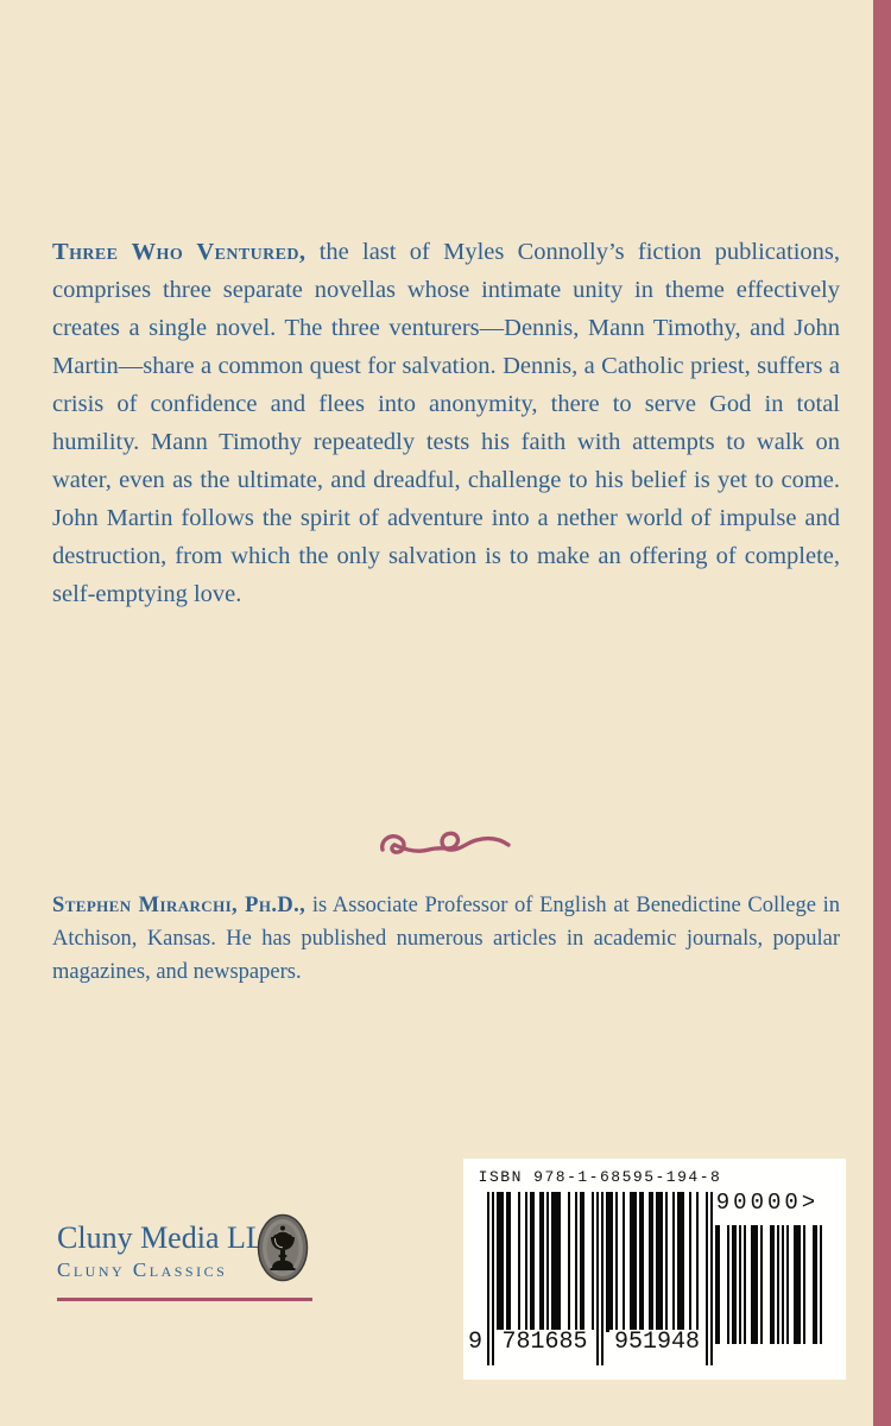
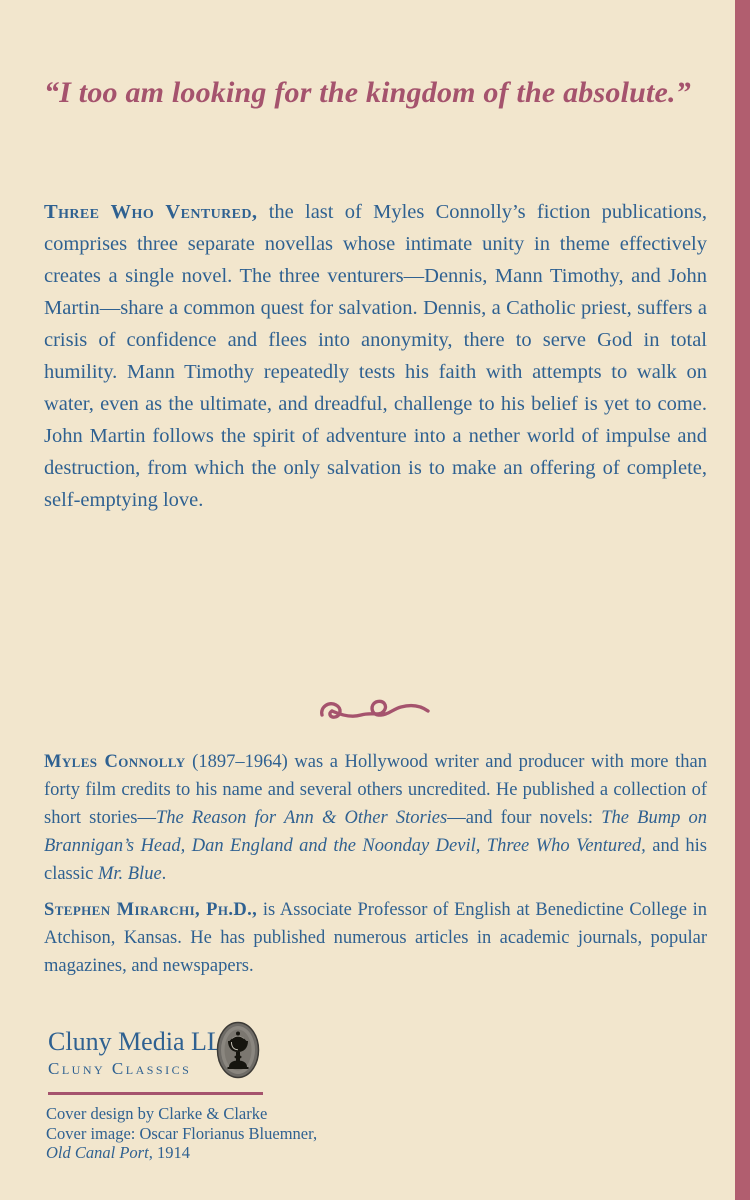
+ “I too am looking for the kingdom of the absolute.”
  Three Who Ventured, the last of Myles Connolly’s fiction publications, comprises three separate novellas whose intimate unity in theme effectively creates a single novel. The three venturers—Dennis, Mann Timothy, and John Martin—share a common quest for salvation. Dennis, a Catholic priest, suffers a crisis of confidence and flees into anonymity, there to serve God in total humility. Mann Timothy repeatedly tests his faith with attempts to walk on water, even as the ultimate, and dreadful, challenge to his belief is yet to come. John Martin follows the spirit of adventure into a nether world of impulse and destruction, from which the only salvation is to make an offering of complete, self-emptying love.
+ Myles Connolly (1897–1964) was a Hollywood writer and producer with more than forty film credits to his name and several others uncredited. He published a collection of short stories—The Reason for Ann & Other Stories—and four novels: The Bump on Brannigan’s Head, Dan England and the Noonday Devil, Three Who Ventured, and his classic Mr. Blue.
  Stephen Mirarchi, Ph.D., is Associate Professor of English at Benedictine College in Atchison, Kansas. He has published numerous articles in academic journals, popular magazines, and newspapers.
- ISBN 978-1-68595-194-8
- 9
- 781685
- 951948
- 90000>
  Cluny Media LL
  Cluny Classics
+ Cover design by Clarke & Clarke
+ Cover image: Oscar Florianus Bluemner,
+ Old Canal Port, 1914
